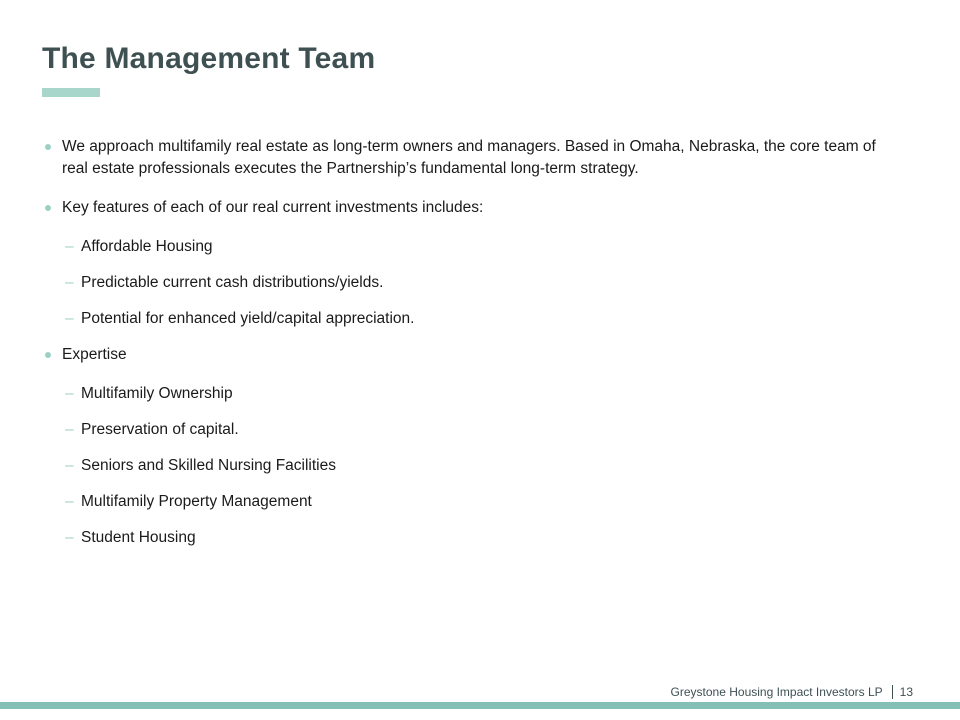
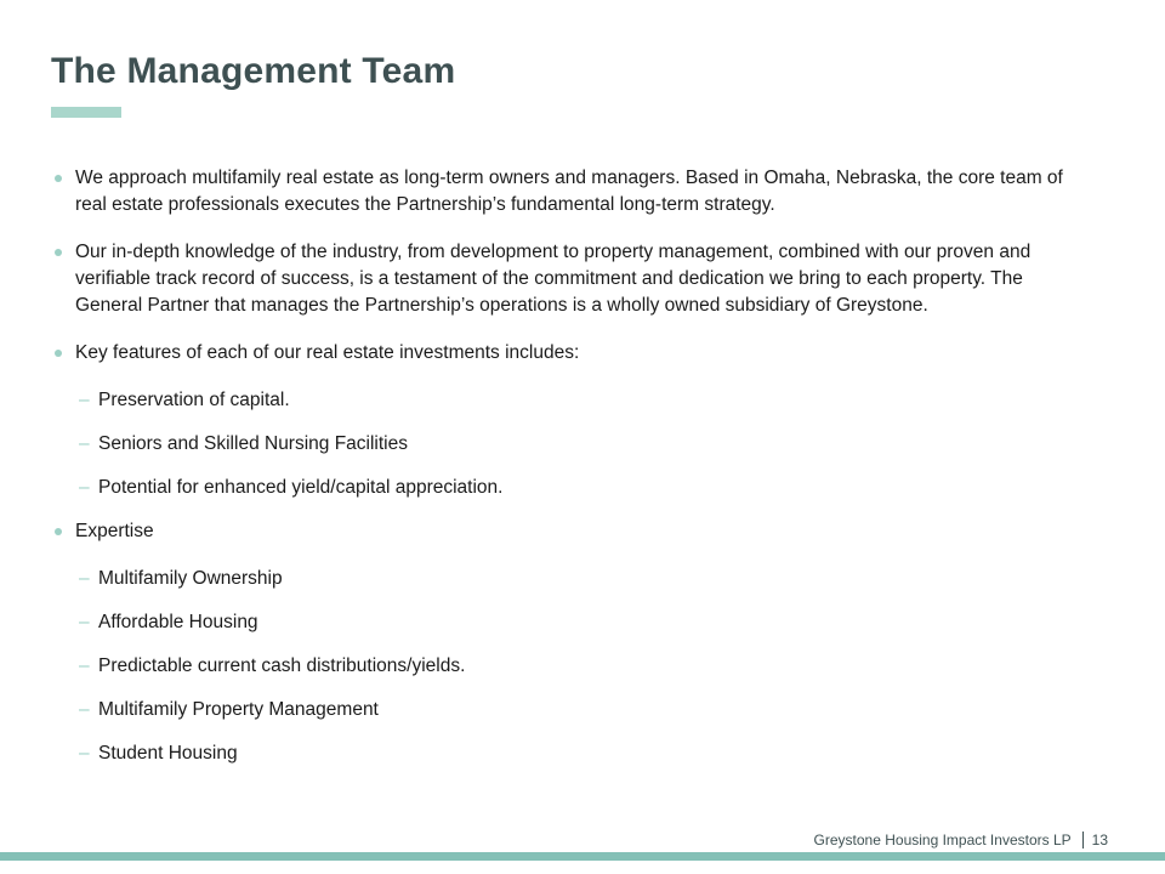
  The Management Team
  We approach multifamily real estate as long-term owners and managers. Based in Omaha, Nebraska, the core team of real estate professionals executes the Partnership’s fundamental long-term strategy.
+ Our in-depth knowledge of the industry, from development to property management, combined with our proven and verifiable track record of success, is a testament of the commitment and dedication we bring to each property. The General Partner that manages the Partnership’s operations is a wholly owned subsidiary of Greystone.
- Key features of each of our real current investments includes:
+ Key features of each of our real estate investments includes:
  –
- Affordable Housing
+ Preservation of capital.
  –
- Predictable current cash distributions/yields.
+ Seniors and Skilled Nursing Facilities
  –
  Potential for enhanced yield/capital appreciation.
  Expertise
  –
  Multifamily Ownership
  –
- Preservation of capital.
+ Affordable Housing
  –
- Seniors and Skilled Nursing Facilities
+ Predictable current cash distributions/yields.
  –
  Multifamily Property Management
  –
  Student Housing
  Greystone Housing Impact Investors LP
  13
